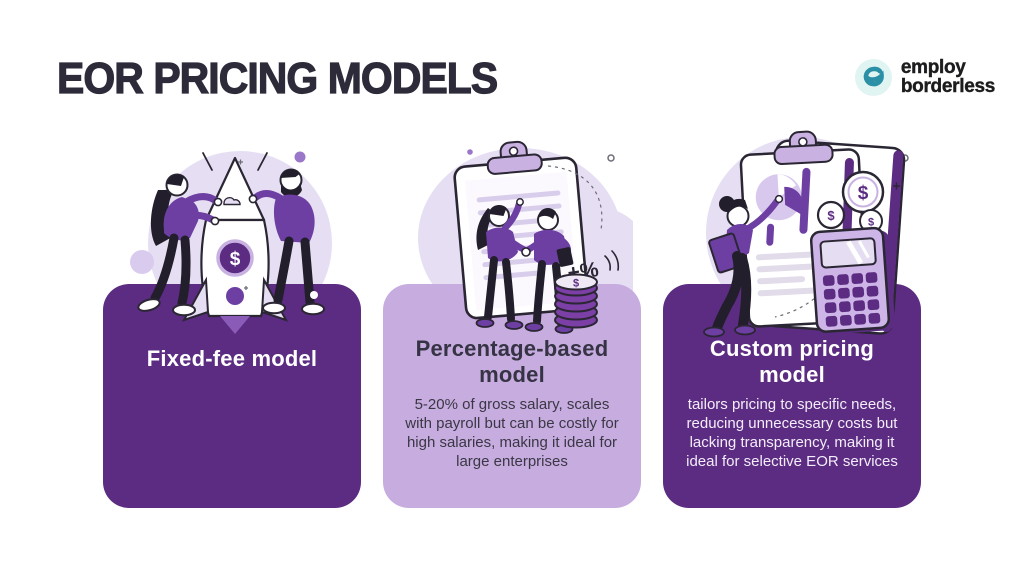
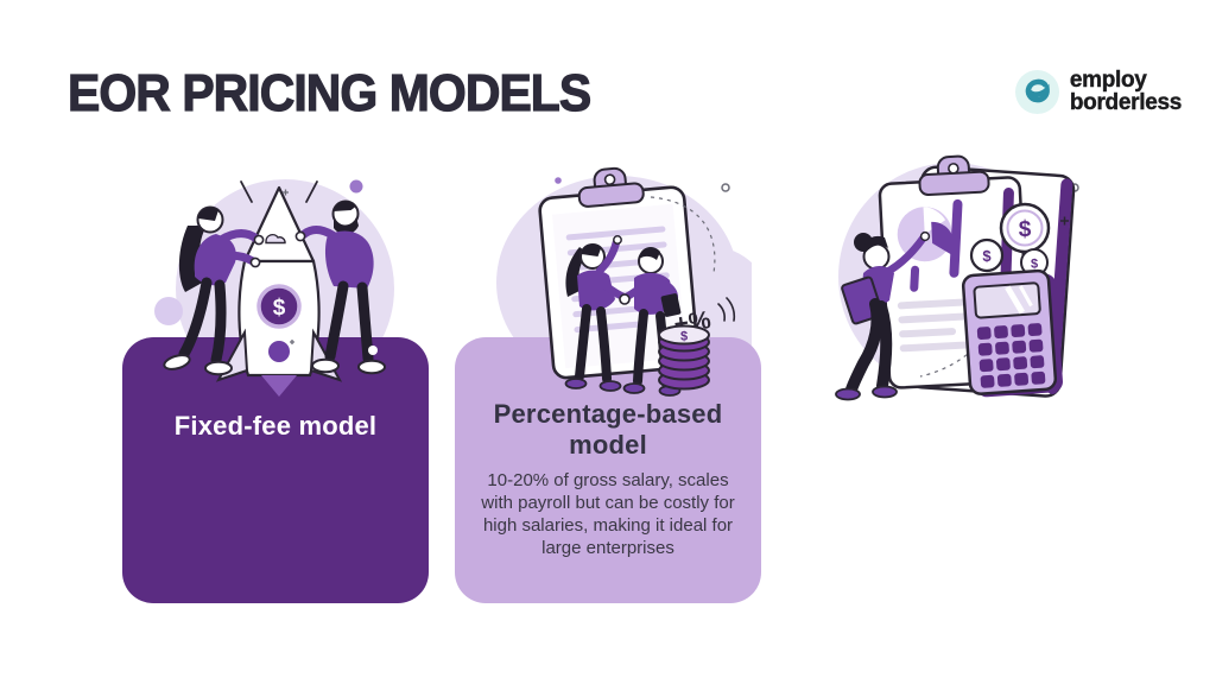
  EOR PRICING MODELS
  employ
  borderless
  $
  $
  $
  $
  $
  Fixed-fee model
  Percentage-based model
- 5-20% of gross salary, scales with payroll but can be costly for high salaries, making it ideal for large enterprises
+ 10-20% of gross salary, scales with payroll but can be costly for high salaries, making it ideal for large enterprises
- Custom pricing model
- tailors pricing to specific needs, reducing unnecessary costs but lacking transparency, making it ideal for selective EOR services
